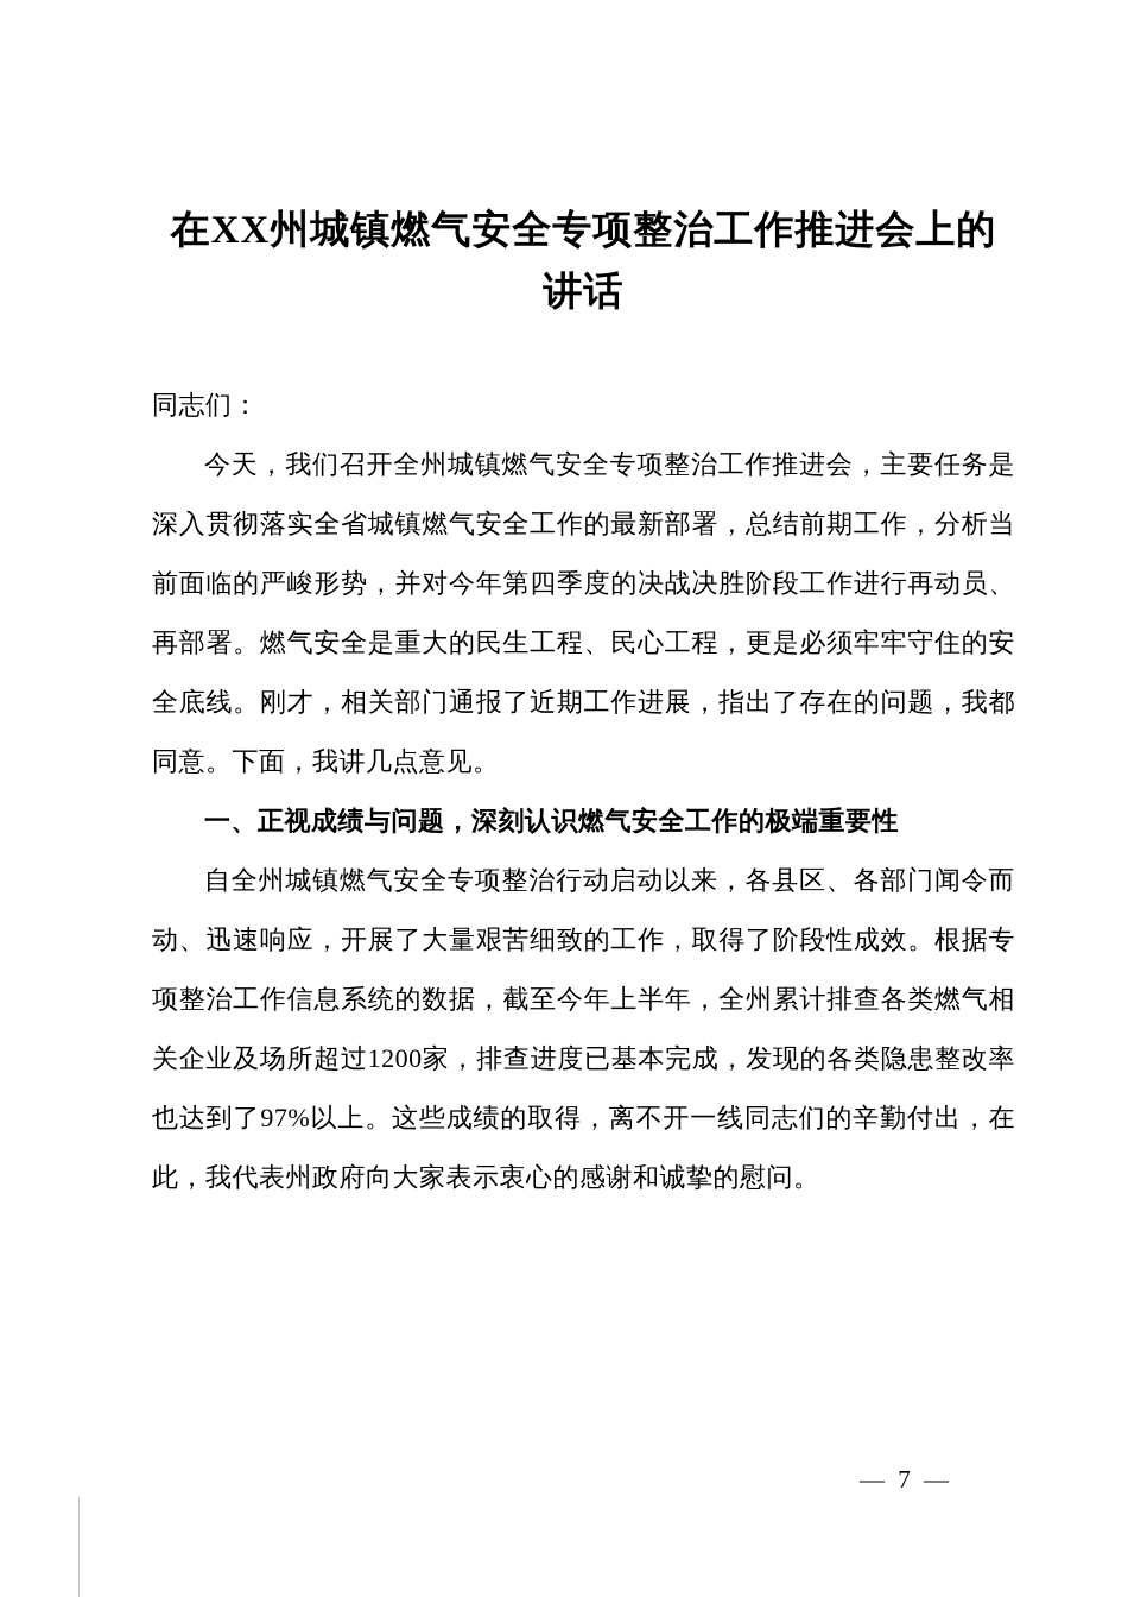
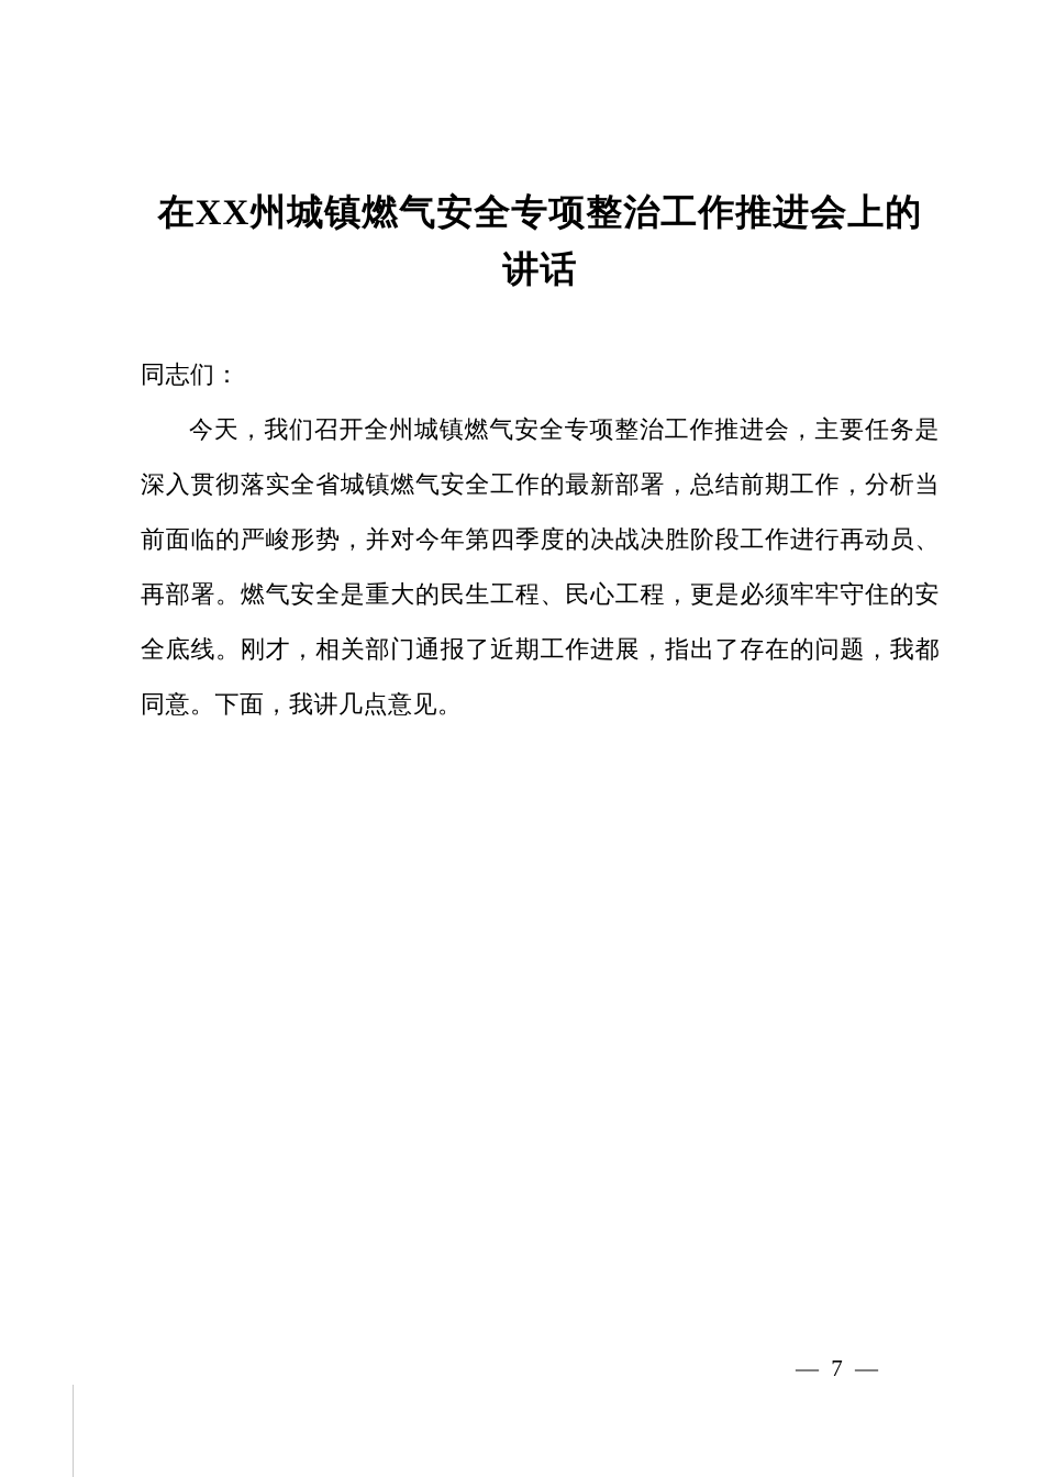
  在XX州城镇燃气安全专项整治工作推进会上的讲话
  同志们：
  今天，我们召开全州城镇燃气安全专项整治工作推进会，主要任务是深入贯彻落实全省城镇燃气安全工作的最新部署，总结前期工作，分析当前面临的严峻形势，并对今年第四季度的决战决胜阶段工作进行再动员、再部署。燃气安全是重大的民生工程、民心工程，更是必须牢牢守住的安全底线。刚才，相关部门通报了近期工作进展，指出了存在的问题，我都同意。下面，我讲几点意见。
- 一、正视成绩与问题，深刻认识燃气安全工作的极端重要性
- 自全州城镇燃气安全专项整治行动启动以来，各县区、各部门闻令而动、迅速响应，开展了大量艰苦细致的工作，取得了阶段性成效。根据专项整治工作信息系统的数据，截至今年上半年，全州累计排查各类燃气相关企业及场所超过1200家，排查进度已基本完成，发现的各类隐患整改率也达到了97%以上。这些成绩的取得，离不开一线同志们的辛勤付出，在此，我代表州政府向大家表示衷心的感谢和诚挚的慰问。
  — 7 —
